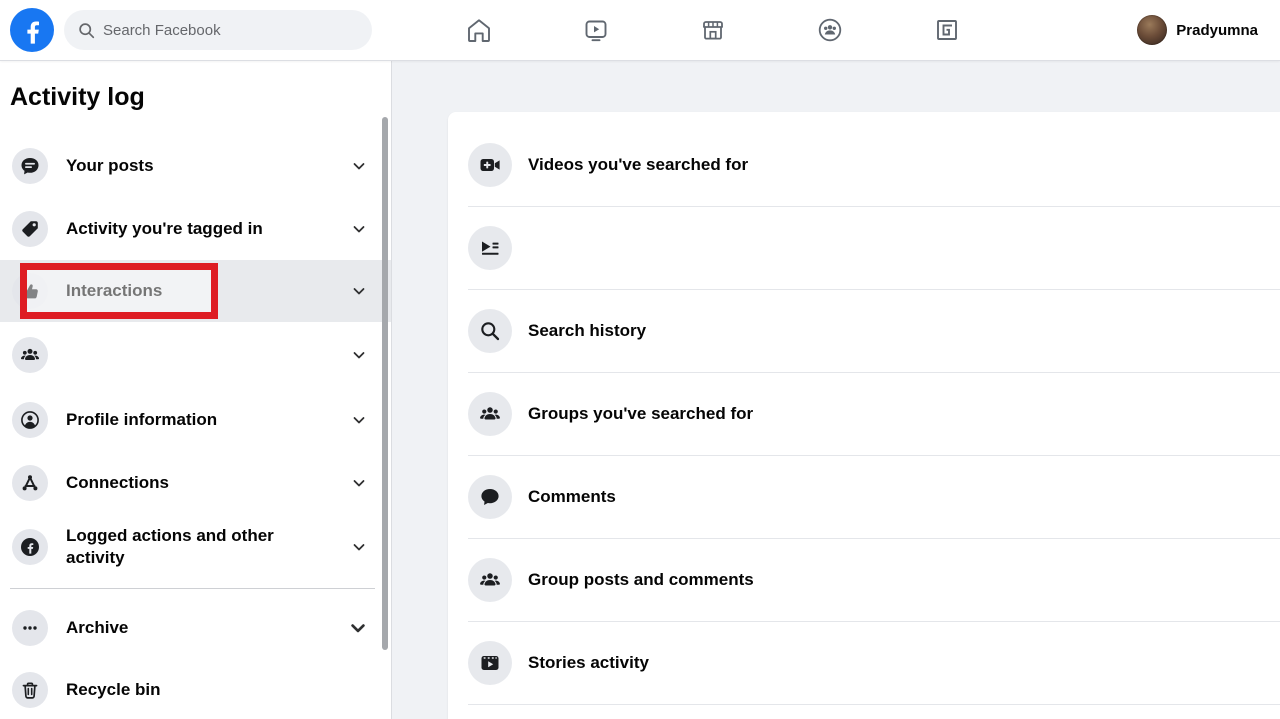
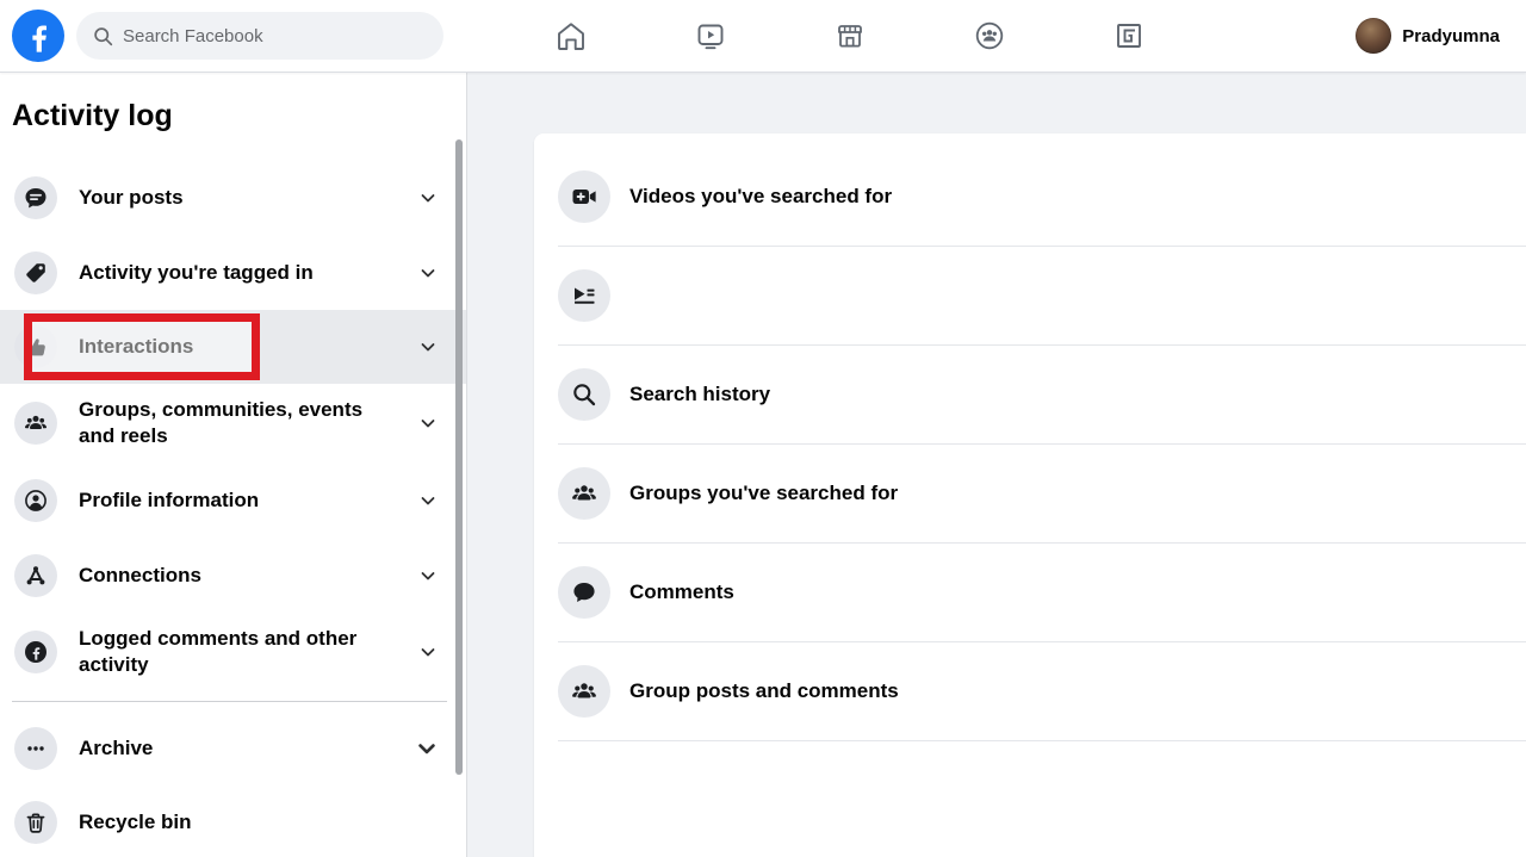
  Search Facebook
  Pradyumna
  Activity log
  Your posts
  Activity you're tagged in
  Interactions
+ Groups, communities, events and reels
  Profile information
  Connections
- Logged actions and other activity
+ Logged comments and other activity
  Archive
  Recycle bin
  Videos you've searched for
  Search history
  Groups you've searched for
  Comments
  Group posts and comments
- Stories activity
